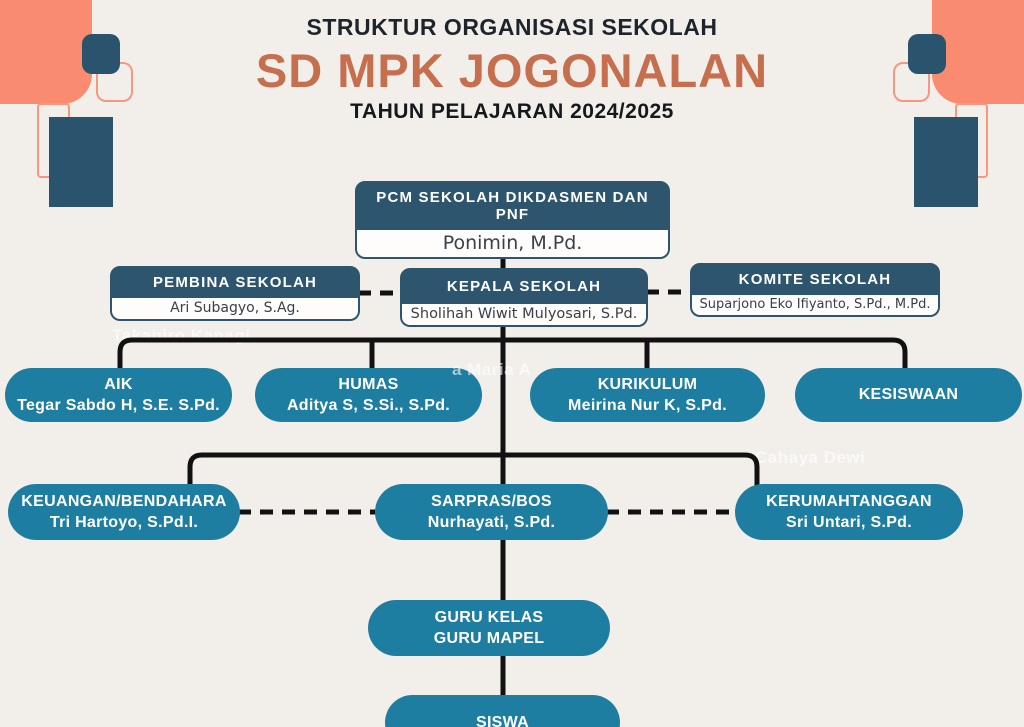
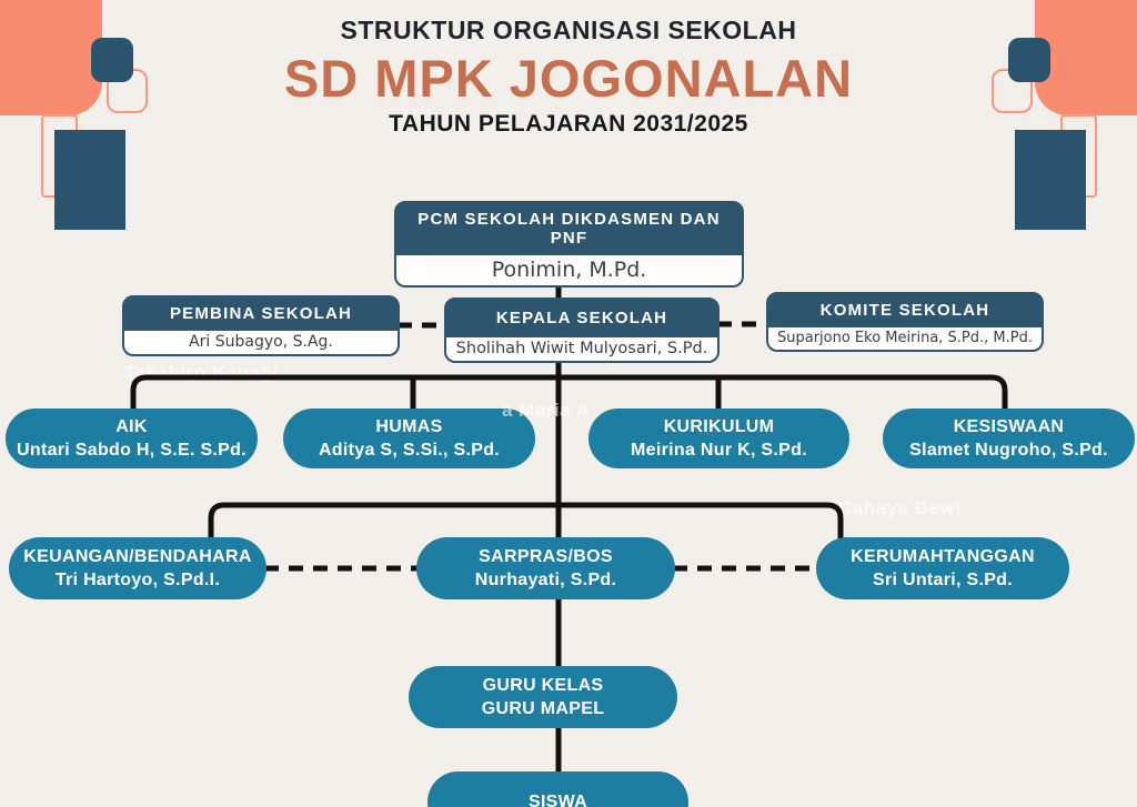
  Takahiro Kanagi
  a Maria A
  Cahaya Dewi
  STRUKTUR ORGANISASI SEKOLAH
  SD MPK JOGONALAN
- TAHUN PELAJARAN 2024/2025
+ TAHUN PELAJARAN 2031/2025
  PCM SEKOLAH DIKDASMEN DAN PNF
  Ponimin, M.Pd.
  PEMBINA SEKOLAH
  Ari Subagyo, S.Ag.
  KEPALA SEKOLAH
  Sholihah Wiwit Mulyosari, S.Pd.
  KOMITE SEKOLAH
- Suparjono Eko Ifiyanto, S.Pd., M.Pd.
+ Suparjono Eko Meirina, S.Pd., M.Pd.
  AIK
- Tegar Sabdo H, S.E. S.Pd.
+ Untari Sabdo H, S.E. S.Pd.
  HUMAS
  Aditya S, S.Si., S.Pd.
  KURIKULUM
  Meirina Nur K, S.Pd.
  KESISWAAN
+ Slamet Nugroho, S.Pd.
  KEUANGAN/BENDAHARA
  Tri Hartoyo, S.Pd.I.
  SARPRAS/BOS
  Nurhayati, S.Pd.
  KERUMAHTANGGAN
  Sri Untari, S.Pd.
  GURU KELAS
  GURU MAPEL
  SISWA
